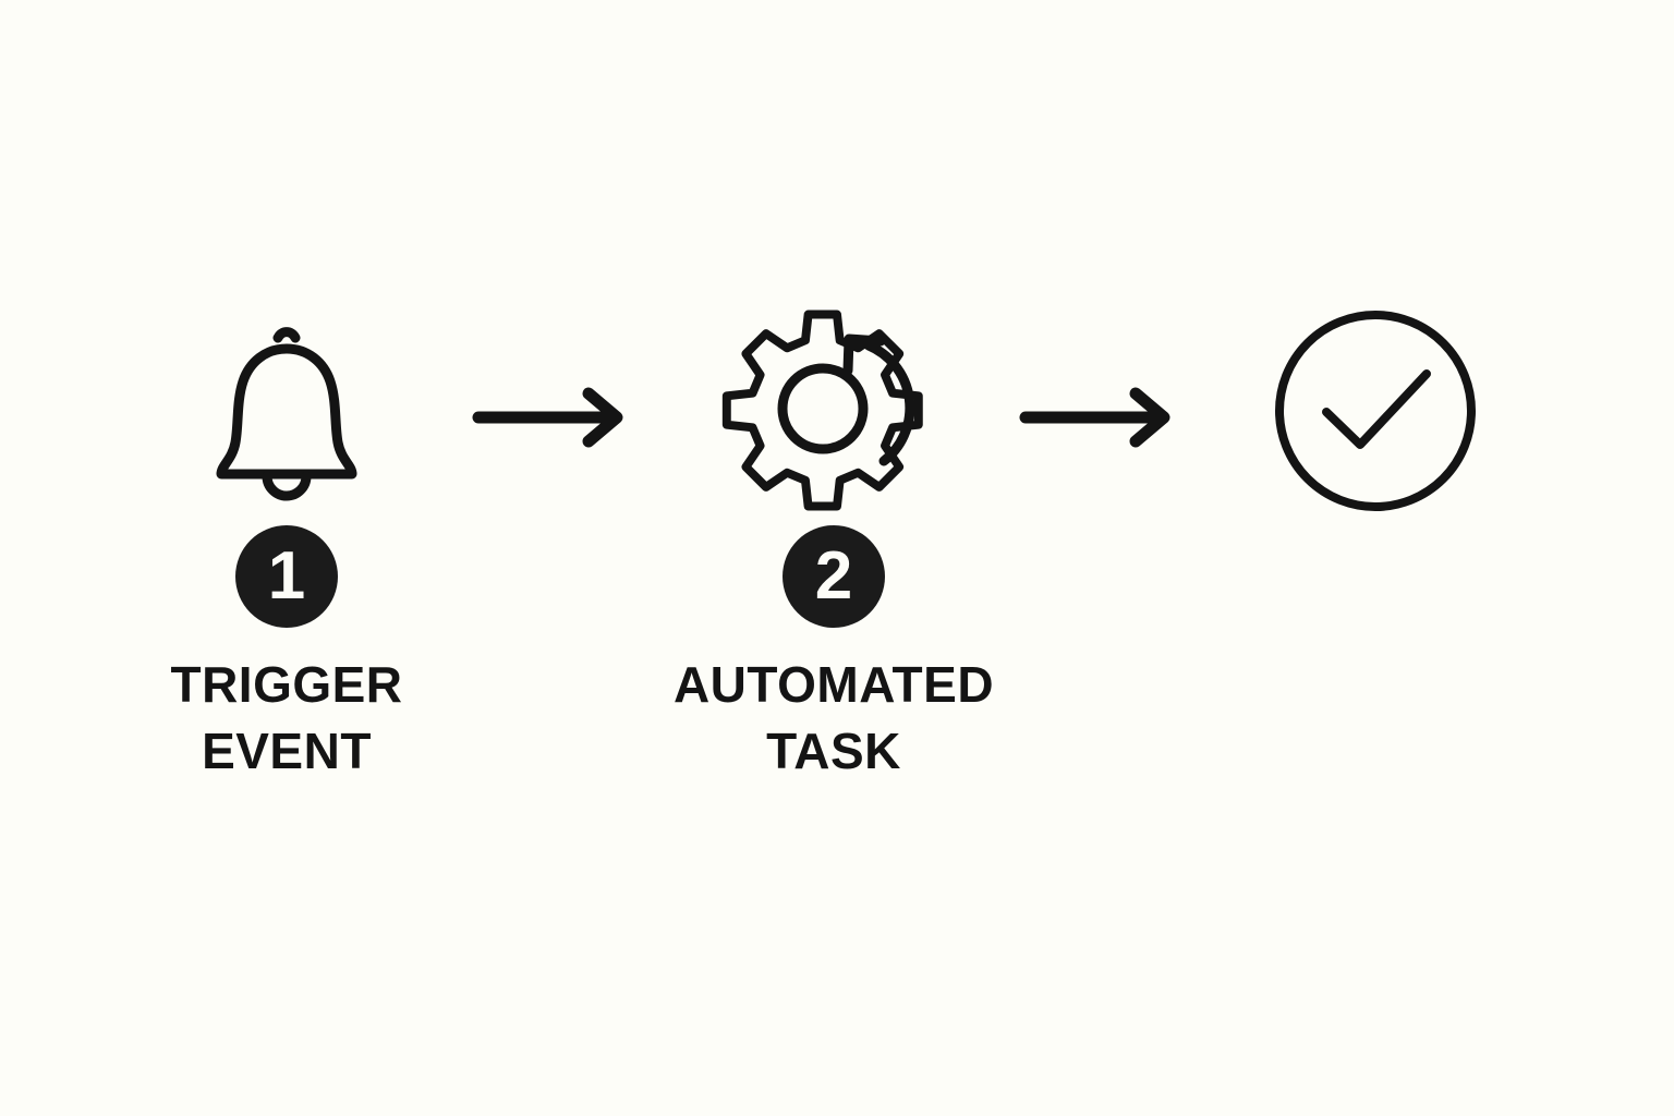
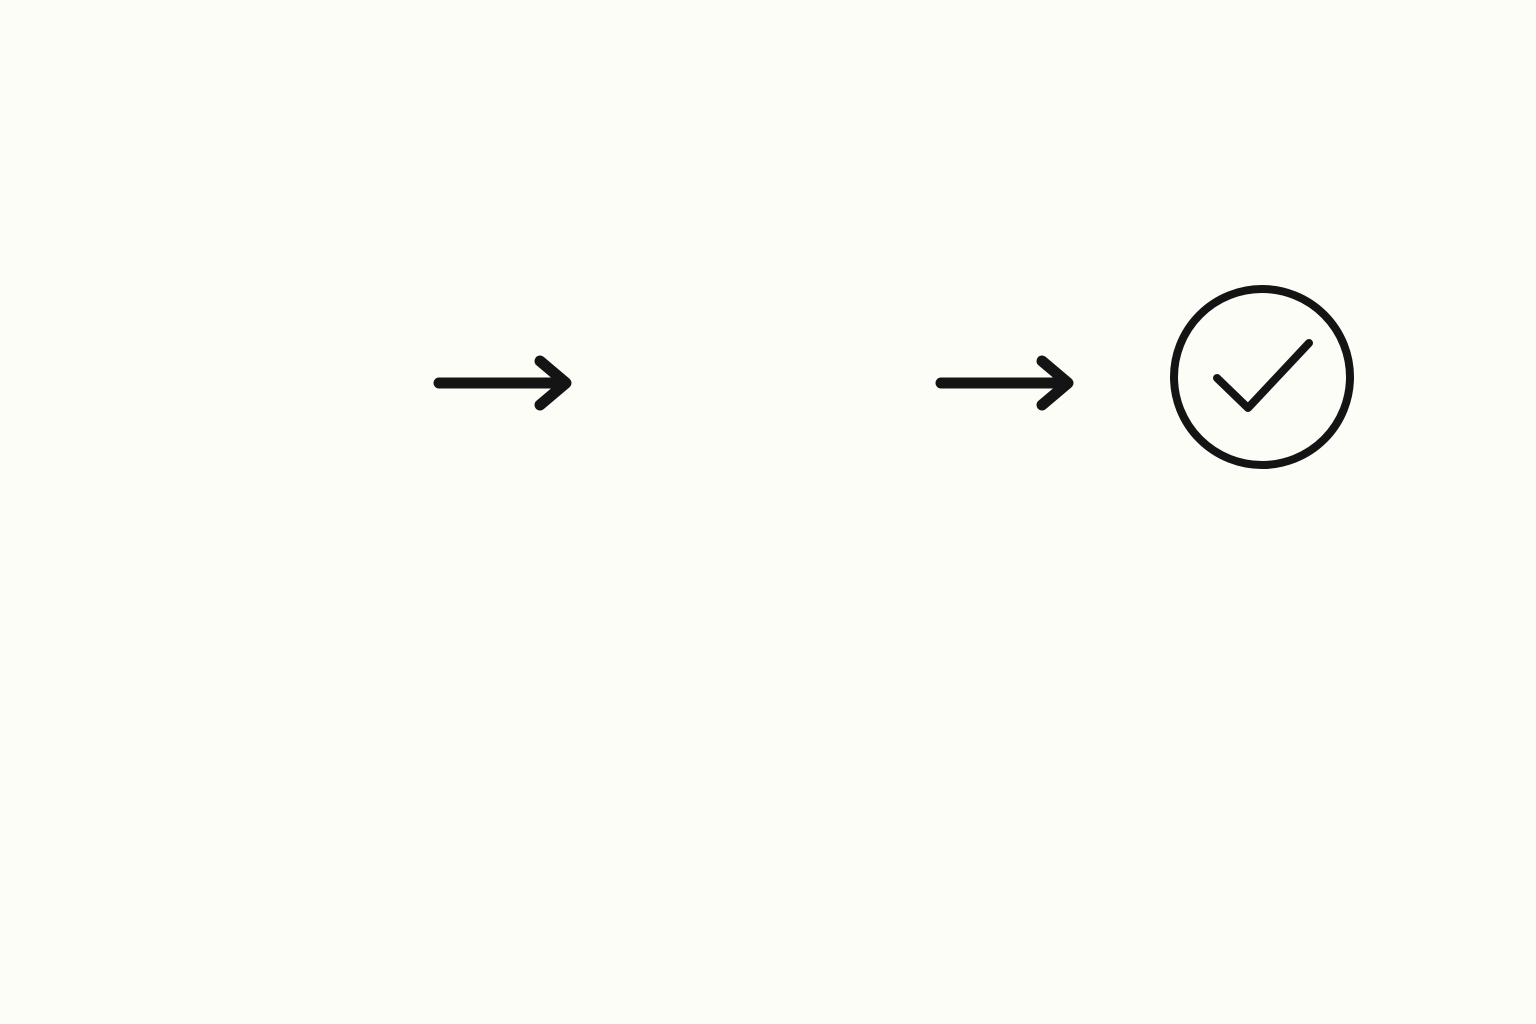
- 1
- TRIGGER
- EVENT
- 2
- AUTOMATED
- TASK
